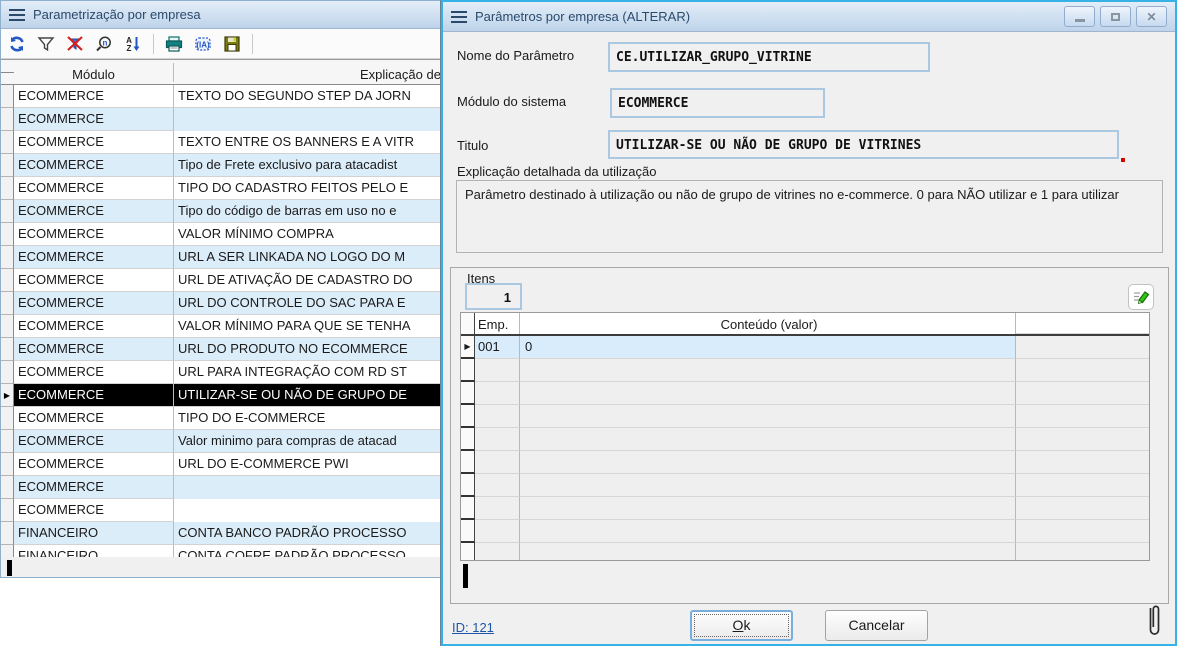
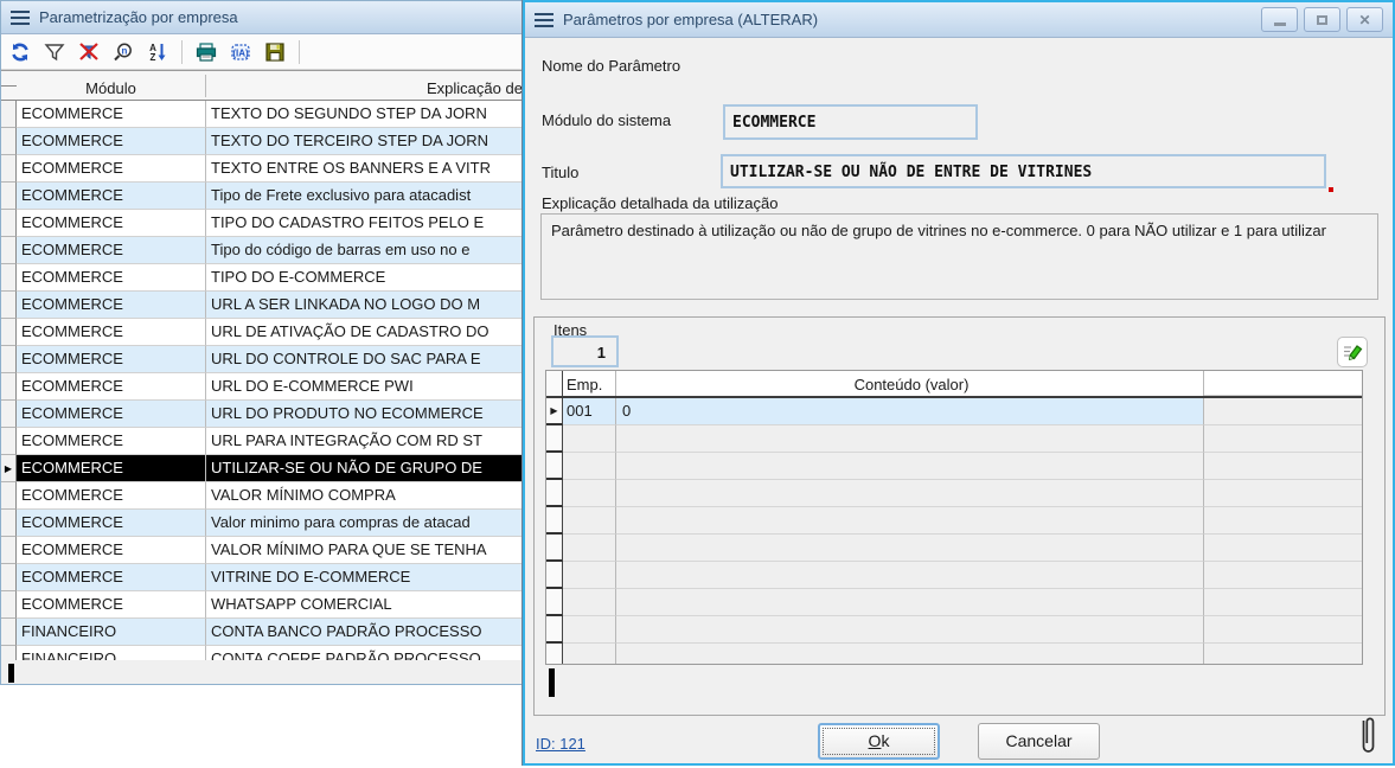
  Parametrização por empresa
  n
  A
  Z
  (IA)
  Módulo
  Explicação de
  ECOMMERCE
  TEXTO DO SEGUNDO STEP DA JORN
  ECOMMERCE
+ TEXTO DO TERCEIRO STEP DA JORN
  ECOMMERCE
  TEXTO ENTRE OS BANNERS E A VITR
  ECOMMERCE
  Tipo de Frete exclusivo para atacadist
  ECOMMERCE
  TIPO DO CADASTRO FEITOS PELO E
  ECOMMERCE
  Tipo do código de barras em uso no e
  ECOMMERCE
- VALOR MÍNIMO COMPRA
+ TIPO DO E-COMMERCE
  ECOMMERCE
  URL A SER LINKADA NO LOGO DO M
  ECOMMERCE
  URL DE ATIVAÇÃO DE CADASTRO DO
  ECOMMERCE
  URL DO CONTROLE DO SAC PARA E
  ECOMMERCE
- VALOR MÍNIMO PARA QUE SE TENHA
+ URL DO E-COMMERCE PWI
  ECOMMERCE
  URL DO PRODUTO NO ECOMMERCE
  ECOMMERCE
  URL PARA INTEGRAÇÃO COM RD ST
  ▶
  ECOMMERCE
  UTILIZAR-SE OU NÃO DE GRUPO DE
  ECOMMERCE
- TIPO DO E-COMMERCE
+ VALOR MÍNIMO COMPRA
  ECOMMERCE
  Valor minimo para compras de atacad
  ECOMMERCE
- URL DO E-COMMERCE PWI
+ VALOR MÍNIMO PARA QUE SE TENHA
  ECOMMERCE
+ VITRINE DO E-COMMERCE
  ECOMMERCE
+ WHATSAPP COMERCIAL
  FINANCEIRO
  CONTA BANCO PADRÃO PROCESSO
  FINANCEIRO
  CONTA COFRE PADRÃO PROCESSO
  Parâmetros por empresa (ALTERAR)
  ✕
  Nome do Parâmetro
- CE.UTILIZAR_GRUPO_VITRINE
  Módulo do sistema
  ECOMMERCE
  Titulo
- UTILIZAR-SE OU NÃO DE GRUPO DE VITRINES
+ UTILIZAR-SE OU NÃO DE ENTRE DE VITRINES
  Explicação detalhada da utilização
  Parâmetro destinado à utilização ou não de grupo de vitrines no e-commerce. 0 para NÃO utilizar e 1 para utilizar
  Itens
  1
  Emp.
  Conteúdo (valor)
  ▶
  001
  0
  Ok
  Cancelar
  ID: 121
